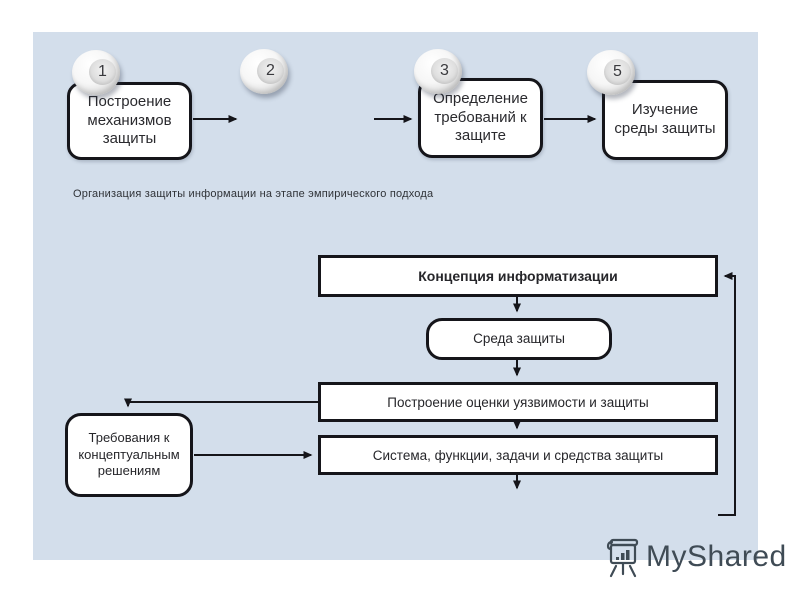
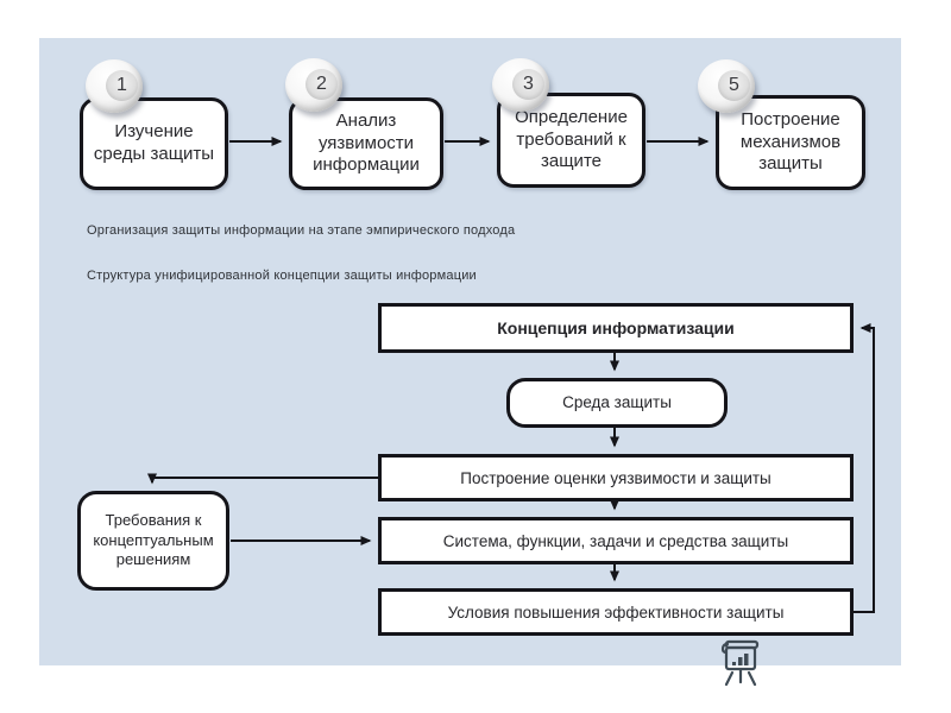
  1
  2
  3
  5
- Построение механизмов защиты
+ Изучение среды защиты
+ Анализ уязвимости информации
  Определение требований к защите
- Изучение среды защиты
+ Построение механизмов защиты
  Организация защиты информации на этапе эмпирического подхода
+ Структура унифицированной концепции защиты информации
  Концепция информатизации
  Среда защиты
  Построение оценки уязвимости и защиты
  Система, функции, задачи и средства защиты
+ Условия повышения эффективности защиты
  Требования к концептуальным решениям
- MyShared
